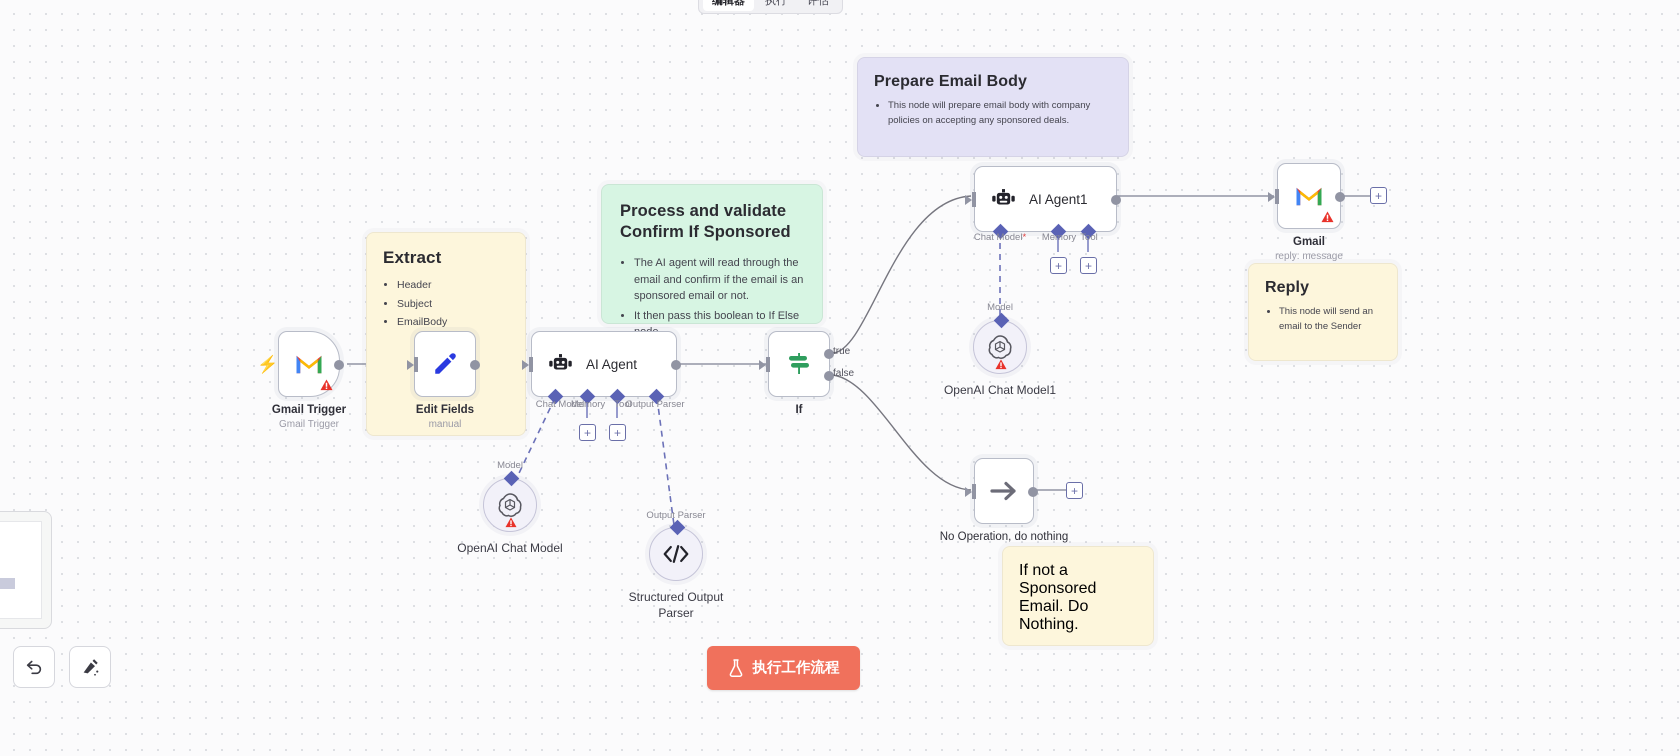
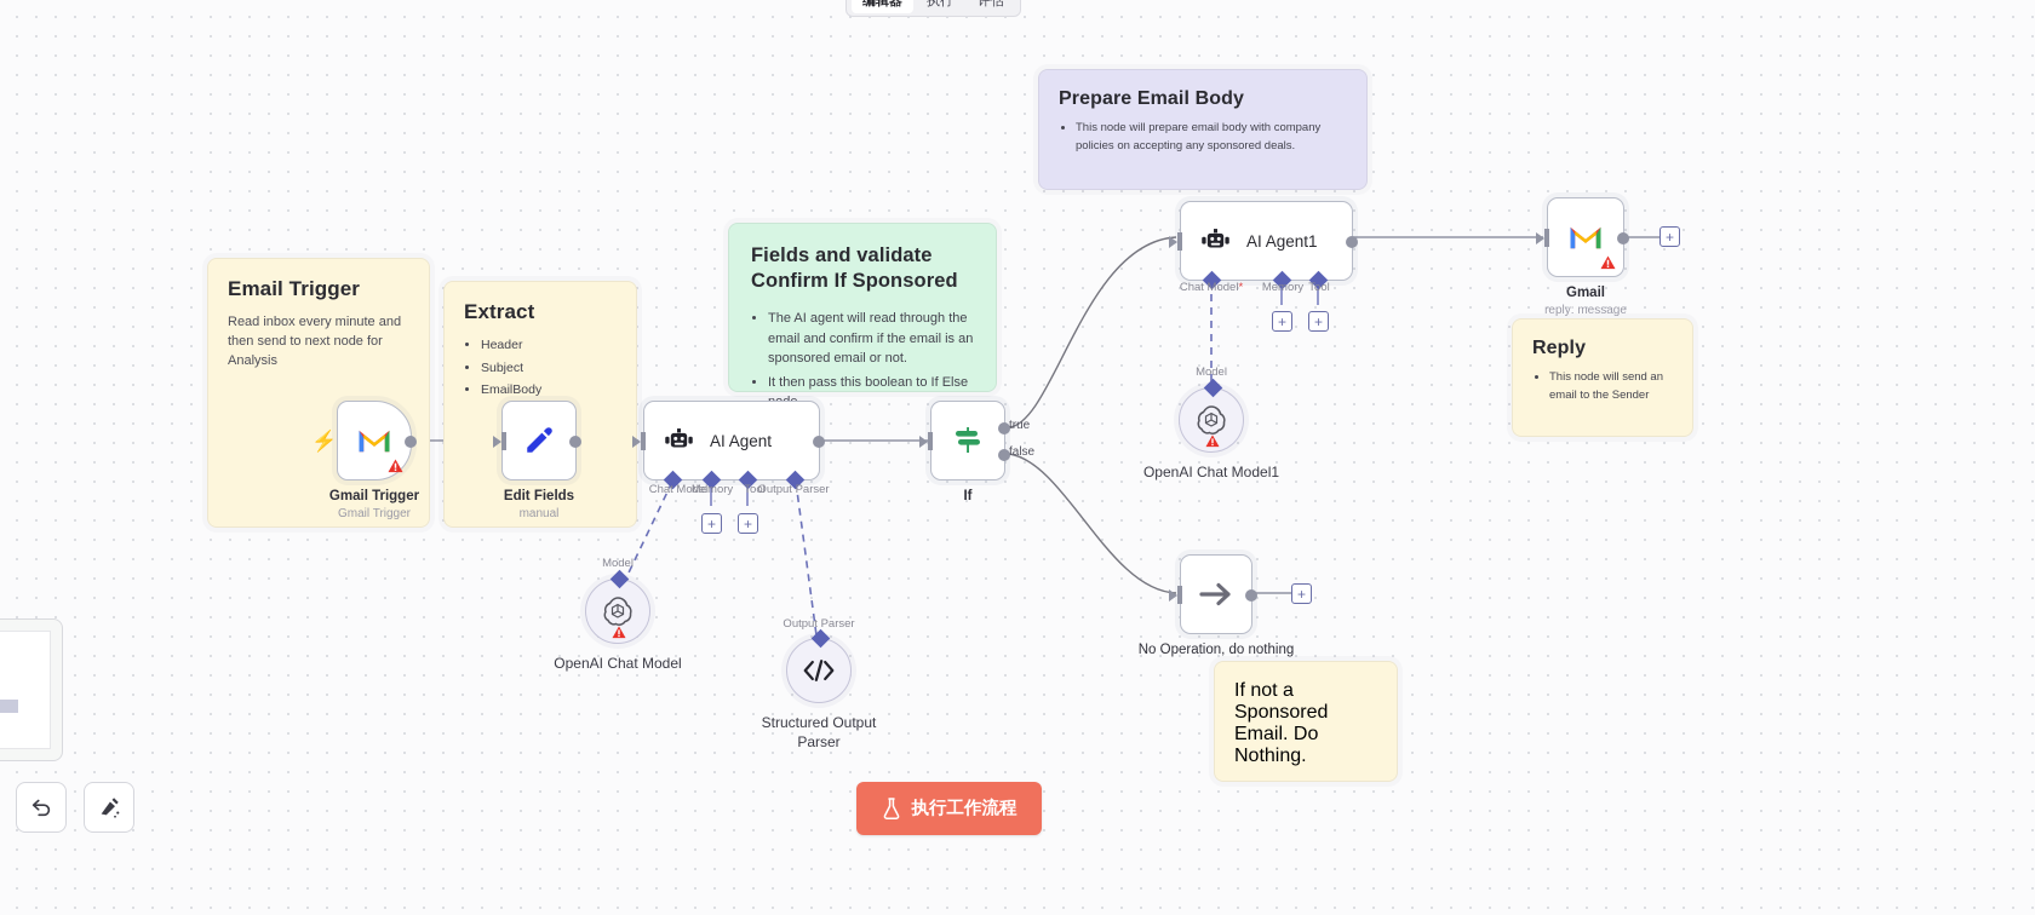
  编辑器
  执行
  评估
+ Email Trigger
+ Read inbox every minute and then send to next node for Analysis
  Extract
  Header
  Subject
  EmailBody
- Process and validate Confirm If Sponsored
+ Fields and validate Confirm If Sponsored
  The AI agent will read through the email and confirm if the email is an sponsored email or not.
  It then pass this boolean to If Else
  Prepare Email Body
  This node will prepare email body with company policies on accepting any sponsored deals.
  Reply
  This node will send an email to the Sender
  If not a Sponsored Email. Do Nothing.
  ⚡
  Gmail Trigger
  Gmail Trigger
  Edit Fields
  manual
  AI Agent
  Chat Model
  Memory
  Tool
  Output Parser
  +
  +
  If
  true
  false
  AI Agent1
  Chat Model*
  Memory
  Tool
  +
  +
  Gmail
  reply: message
  +
  No Operation, do nothing
  +
  OpenAI Chat Model
  Model
  OpenAI Chat Model1
  Model
  Structured Output Parser
  Output Parser
  执行工作流程
